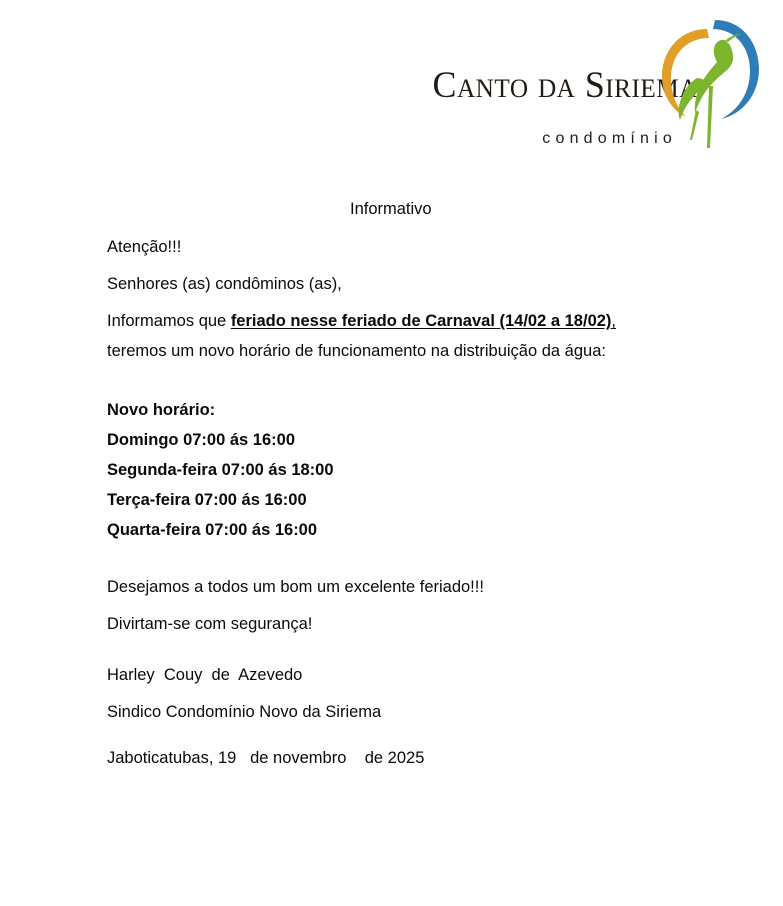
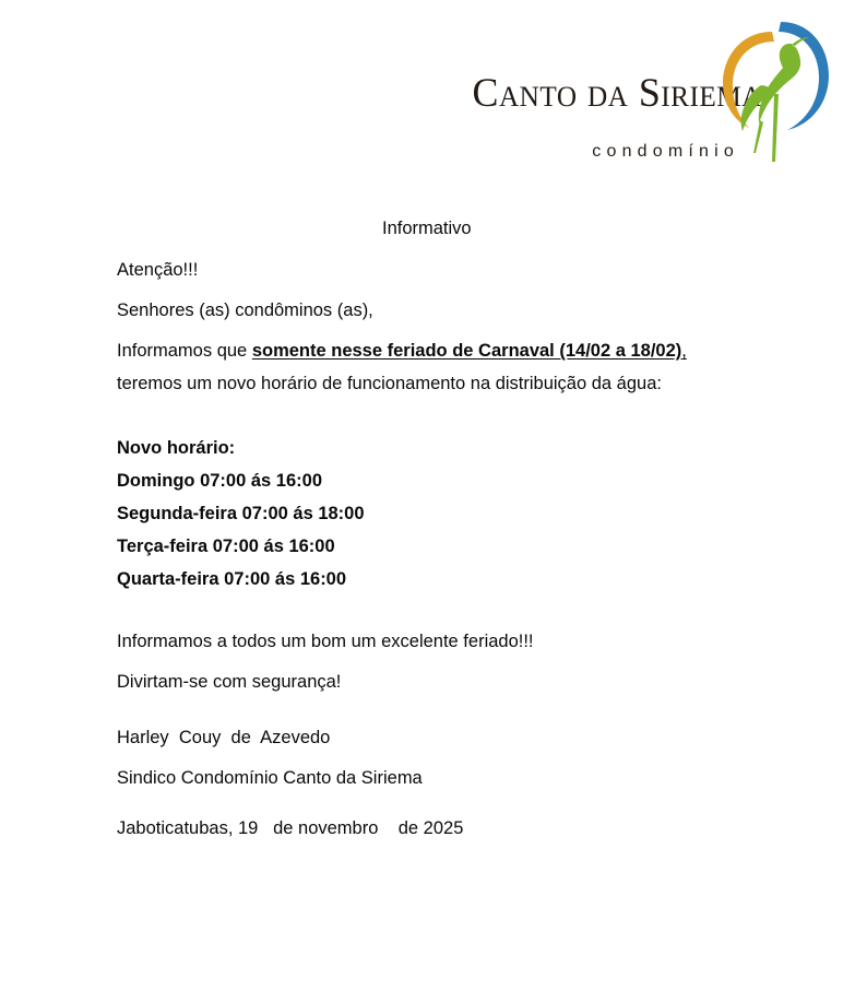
  Canto da Sirie
  condomínio
  Informativo
  Atenção!!!
  Senhores (as) condôminos (as),
- Informamos que feriado nesse feriado de Carnaval (14/02 a 18/02),
+ Informamos que somente nesse feriado de Carnaval (14/02 a 18/02),
  teremos um novo horário de funcionamento na distribuição da água:
  Novo horário:
  Domingo 07:00 ás 16:00
  Segunda-feira 07:00 ás 18:00
  Terça-feira 07:00 ás 16:00
  Quarta-feira 07:00 ás 16:00
- Desejamos a todos um bom um excelente feriado!!!
+ Informamos a todos um bom um excelente feriado!!!
  Divirtam-se com segurança!
  Harley Couy de Azevedo
- Sindico Condomínio Novo da Siriema
+ Sindico Condomínio Canto da Siriema
  Jaboticatubas, 19 de novembro de 2025
